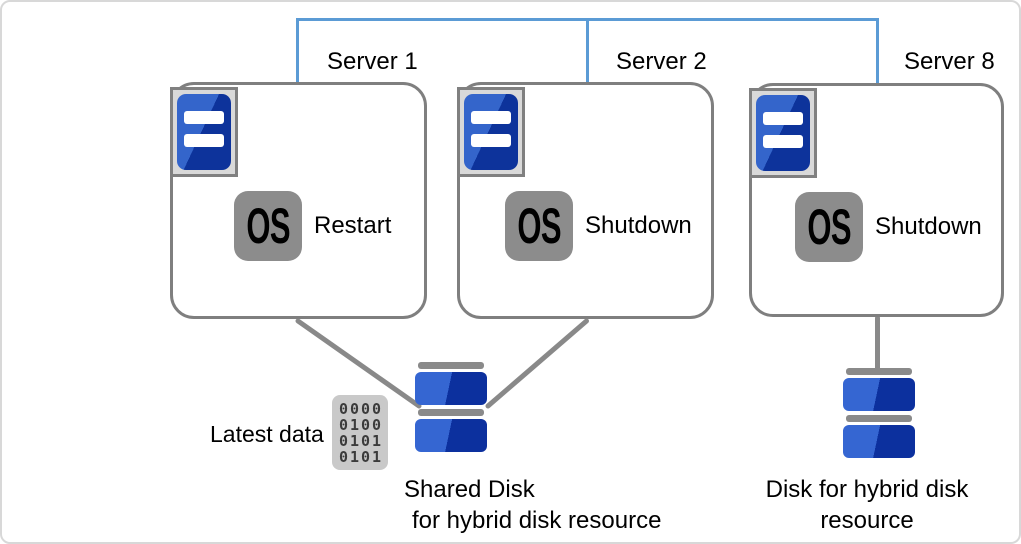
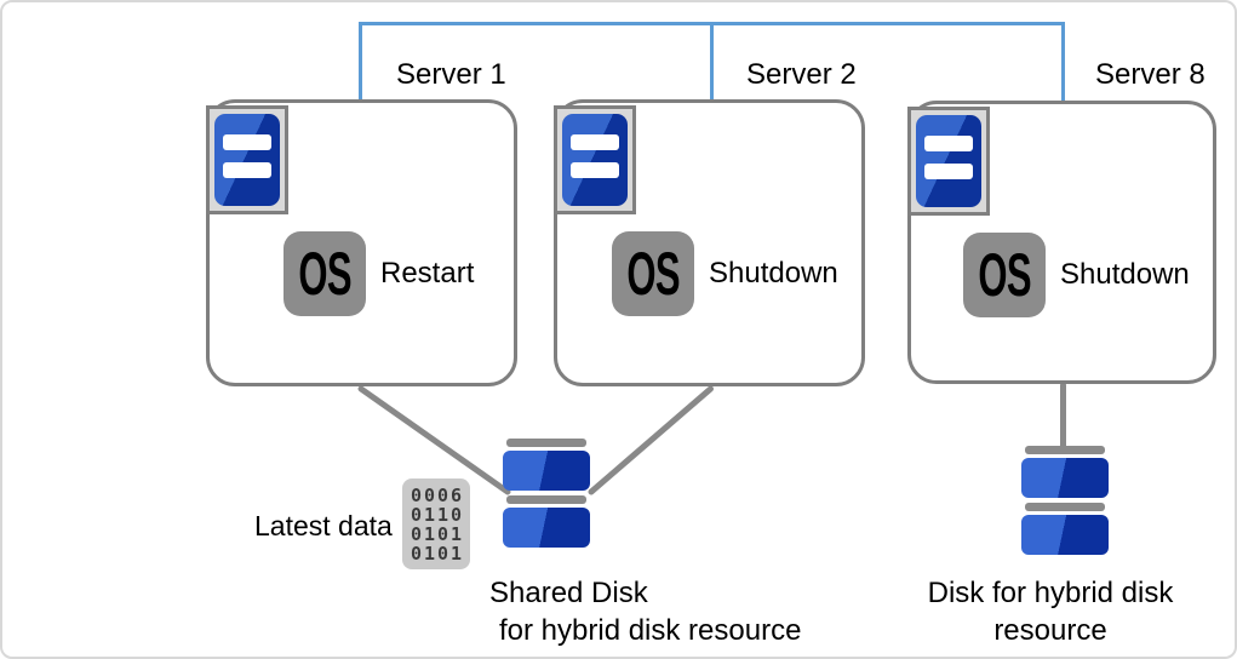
  Server 1
  Server 2
  Server 8
  OS
  Restart
  OS
  Shutdown
  OS
  Shutdown
- 0000
+ 0006
- 0100
+ 0110
  0101
  0101
  Latest data
  Shared Disk
  for hybrid disk resource
  Disk for hybrid disk
  resource
